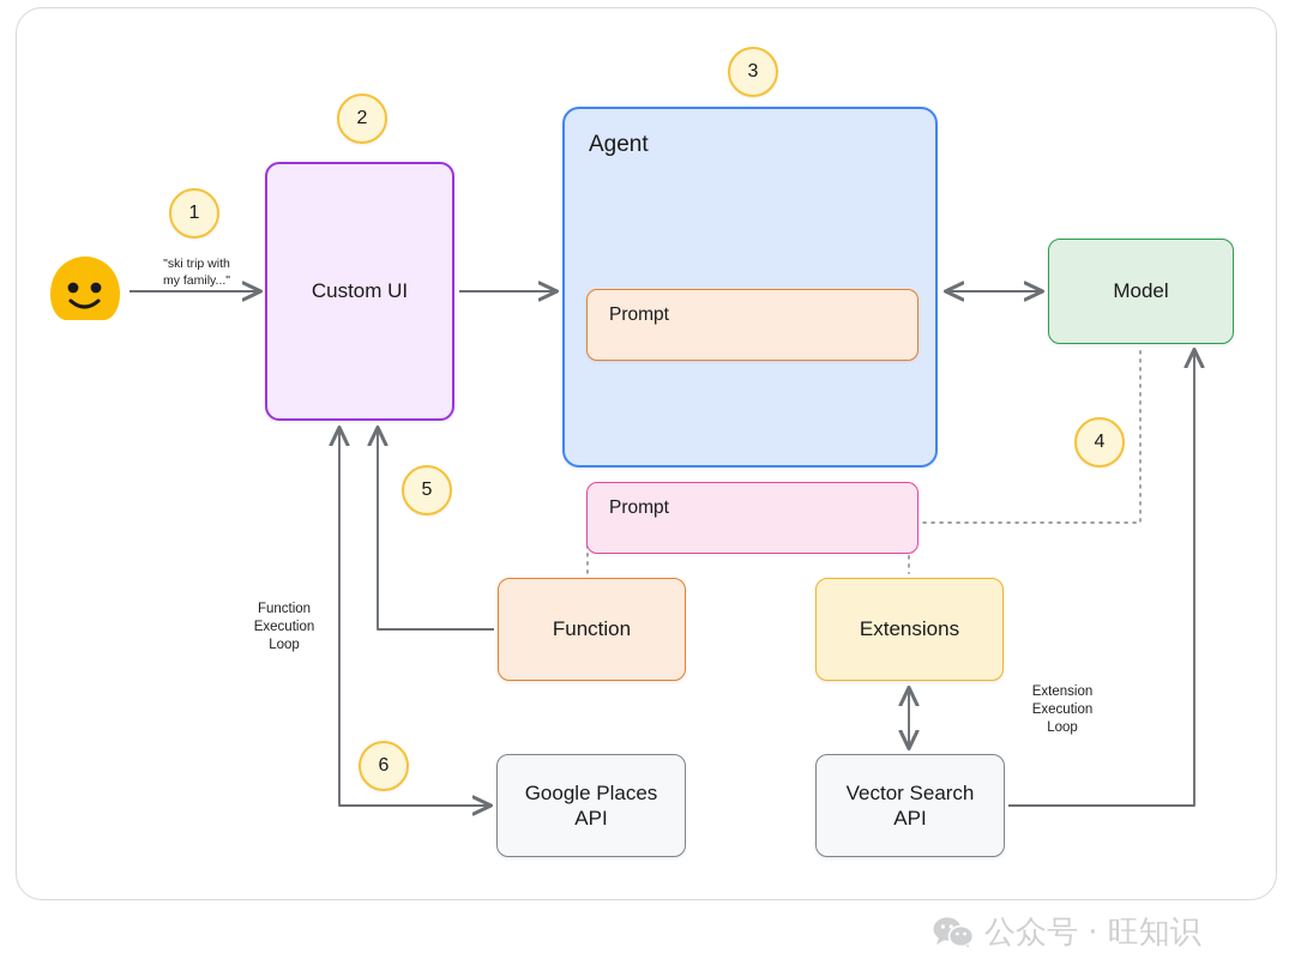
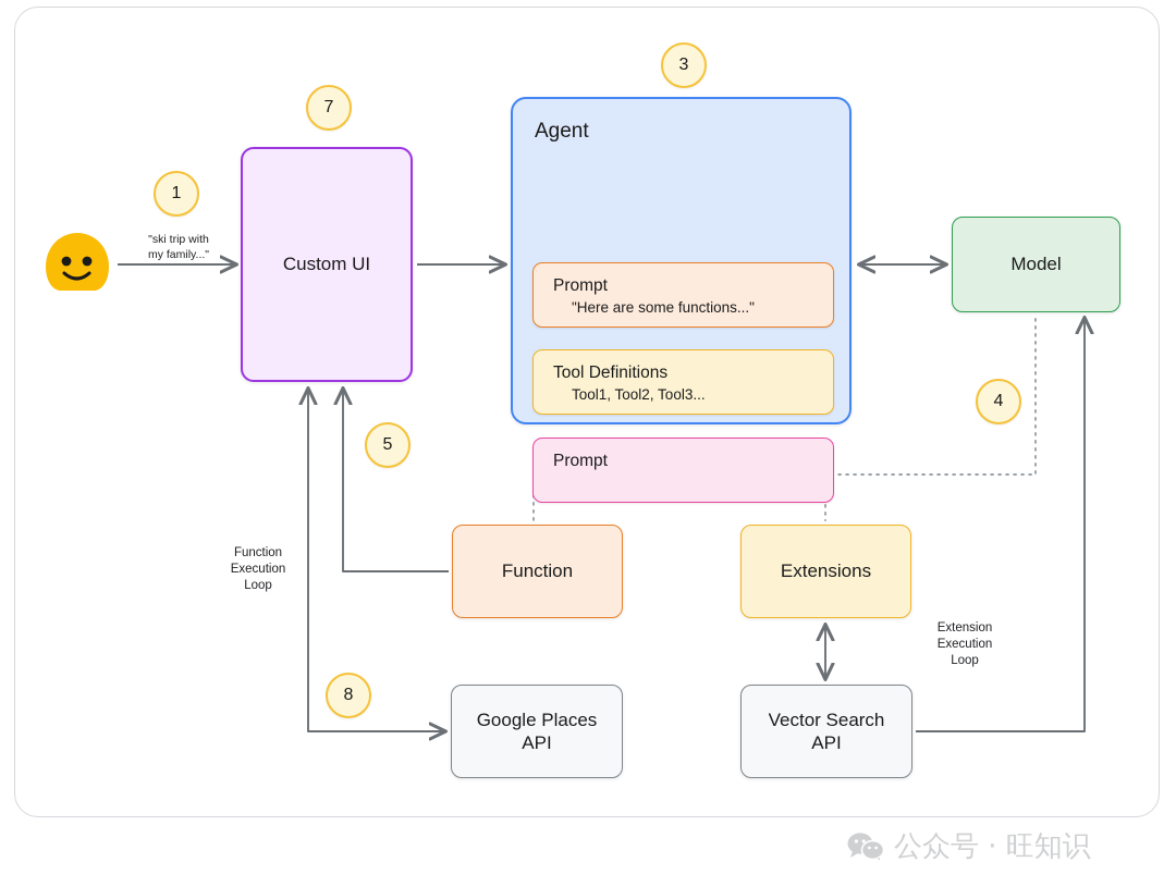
  Custom UI
  Agent
  Prompt
+ "Here are some functions..."
+ Tool Definitions
+ Tool1, Tool2, Tool3...
  Prompt
  Model
  Function
  Extensions
  Google Places
  API
  Vector Search
  API
  1
- 2
+ 7
  3
  4
  5
- 6
+ 8
  "ski trip with
  my family..."
  Function
  Execution
  Loop
  Extension
  Execution
  Loop
  公众号 · 旺知识
